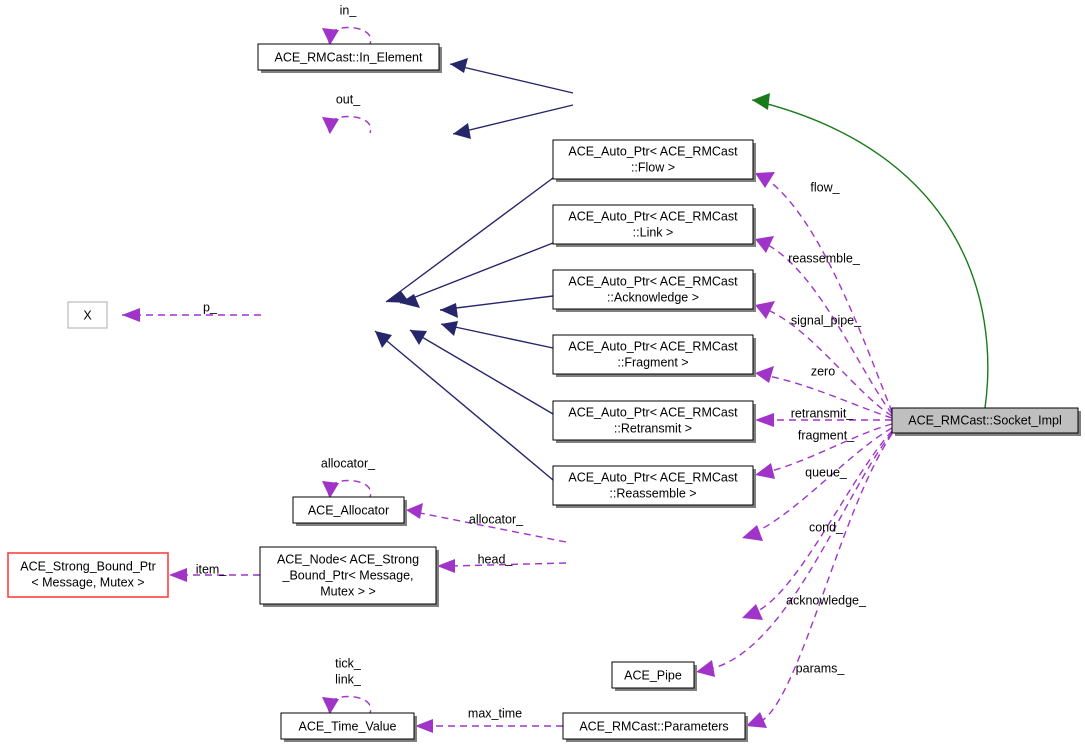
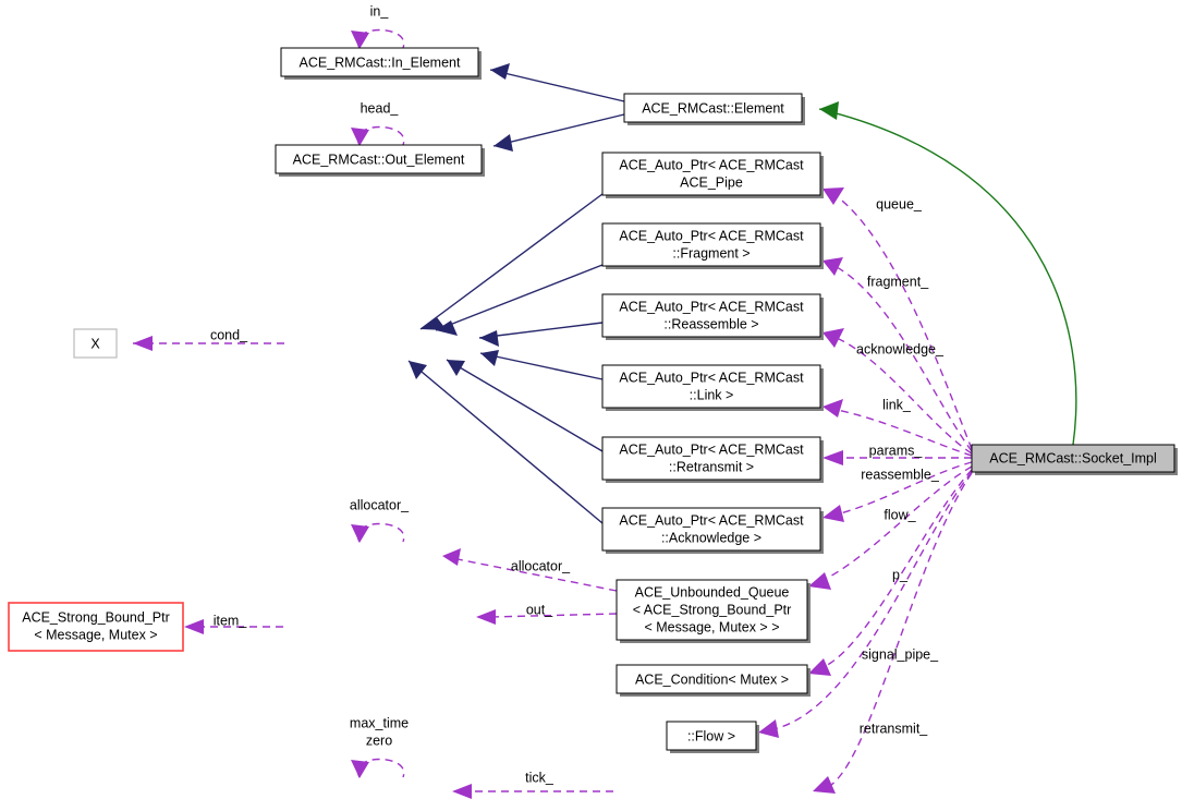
  ACE_RMCast::In_Element
+ ACE_RMCast::Out_Element
+ ACE_RMCast::Element
  ACE_Auto_Ptr< ACE_RMCast
- ::Flow >
+ ACE_Pipe
  ACE_Auto_Ptr< ACE_RMCast
- ::Link >
+ ::Fragment >
  ACE_Auto_Ptr< ACE_RMCast
- ::Acknowledge >
+ ::Reassemble >
  ACE_Auto_Ptr< ACE_RMCast
- ::Fragment >
+ ::Link >
  ACE_Auto_Ptr< ACE_RMCast
  ::Retransmit >
  ACE_Auto_Ptr< ACE_RMCast
- ::Reassemble >
+ ::Acknowledge >
  X
- ACE_Allocator
- ACE_Node< ACE_Strong
- _Bound_Ptr< Message,
- Mutex > >
  ACE_Strong_Bound_Ptr
  < Message, Mutex >
+ ACE_Unbounded_Queue
+ < ACE_Strong_Bound_Ptr
+ < Message, Mutex > >
+ ACE_Condition< Mutex >
- ACE_Pipe
+ ::Flow >
- ACE_Time_Value
- ACE_RMCast::Parameters
  ACE_RMCast::Socket_Impl
  in_
- out_
+ head_
- p_
+ cond_
- flow_
+ queue_
- reassemble_
+ fragment_
- signal_pipe_
+ acknowledge_
- zero
+ link_
- retransmit_
+ params_
- fragment_
+ reassemble_
- queue_
+ flow_
- cond_
+ p_
- acknowledge_
+ signal_pipe_
- params_
+ retransmit_
  allocator_
  allocator_
- head_
+ out_
  item_
- tick_
+ max_time
- link_
+ zero
- max_time
+ tick_
